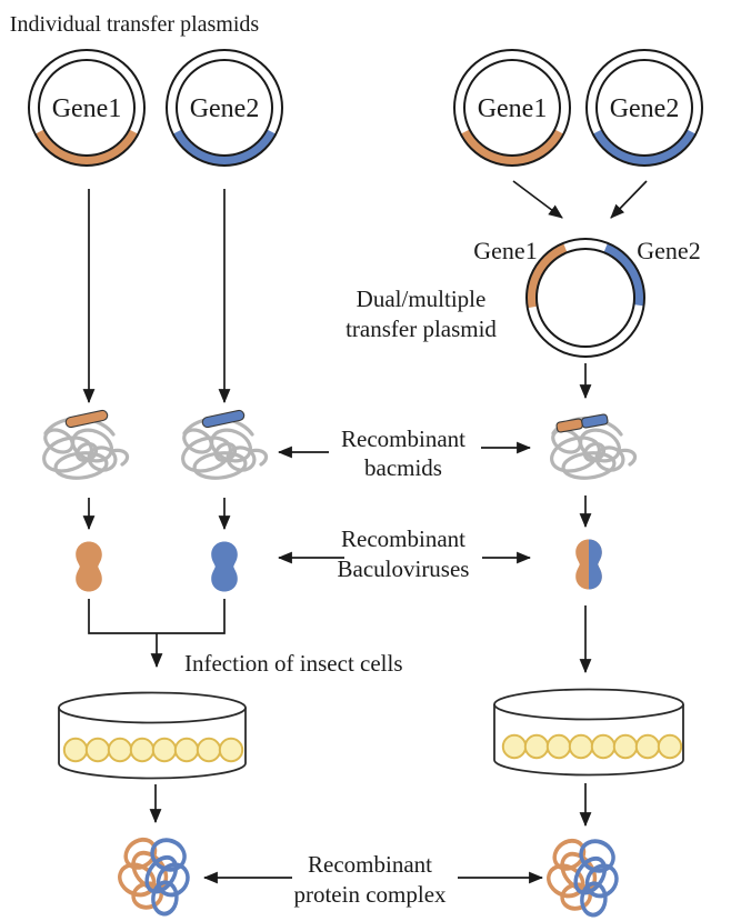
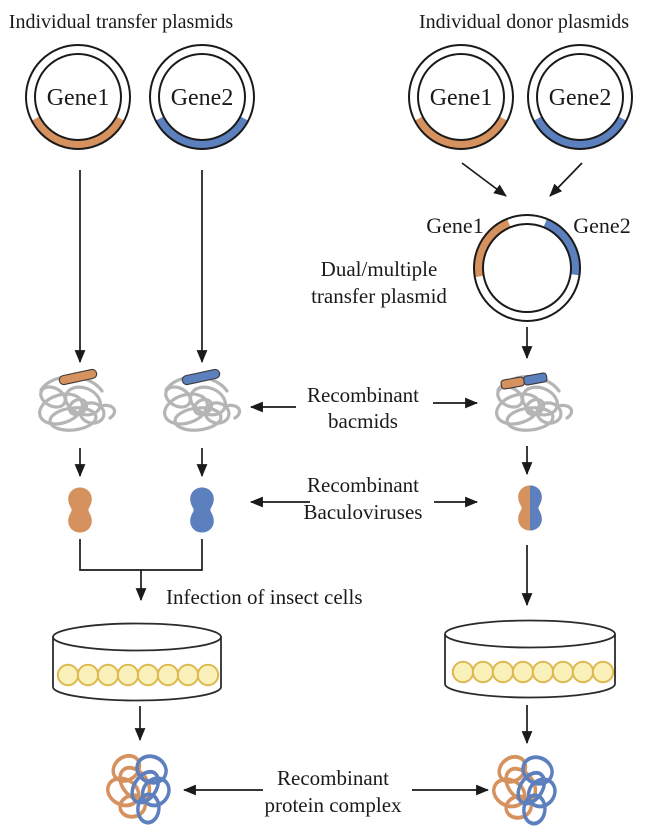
  Individual transfer plasmids
+ Individual donor plasmids
  Gene1
  Gene2
  Gene1
  Gene2
  Gene1
  Gene2
  Dual/multiple
  transfer plasmid
  Recombinant
  bacmids
  Recombinant
  Baculoviruses
  Infection of insect cells
  Recombinant
  protein complex
